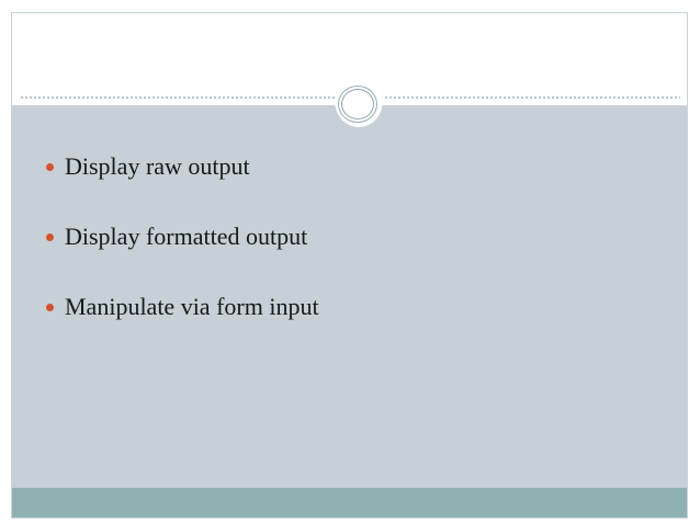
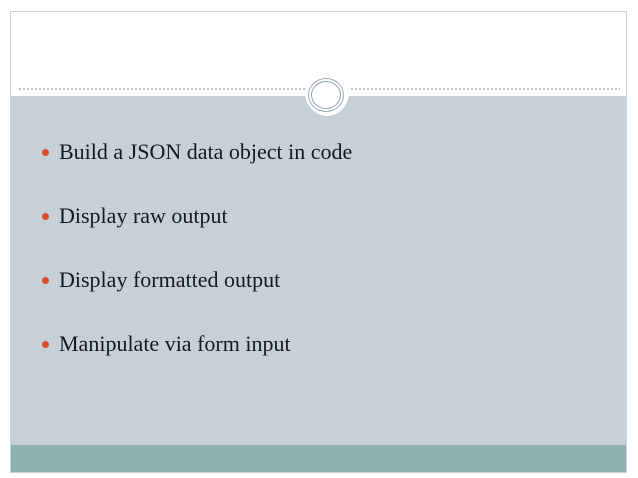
+ Build a JSON data object in code
  Display raw output
  Display formatted output
  Manipulate via form input
